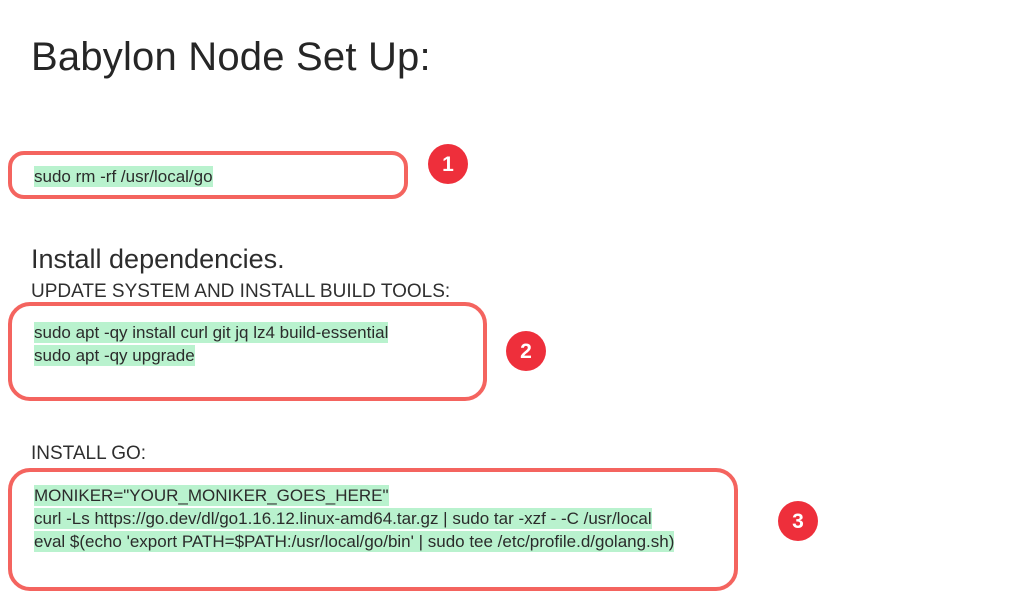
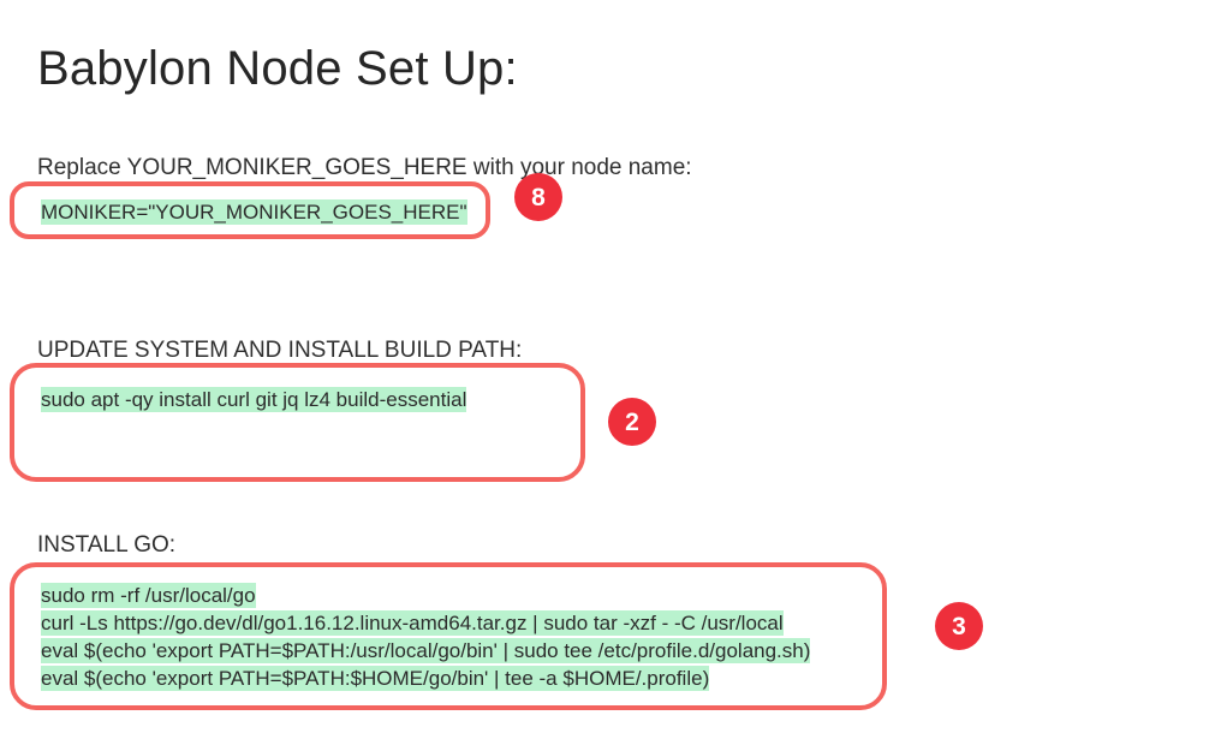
  Babylon Node Set Up:
+ Replace YOUR_MONIKER_GOES_HERE with your node name:
- sudo rm -rf /usr/local/go
+ MONIKER="YOUR_MONIKER_GOES_HERE"
- 1
+ 8
- Install dependencies.
- UPDATE SYSTEM AND INSTALL BUILD TOOLS:
+ UPDATE SYSTEM AND INSTALL BUILD PATH:
  sudo apt -qy install curl git jq lz4 build-essential
- sudo apt -qy upgrade
  2
  INSTALL GO:
- MONIKER="YOUR_MONIKER_GOES_HERE"
+ sudo rm -rf /usr/local/go
  curl -Ls https://go.dev/dl/go1.16.12.linux-amd64.tar.gz | sudo tar -xzf - -C /usr/local
  eval $(echo 'export PATH=$PATH:/usr/local/go/bin' | sudo tee /etc/profile.d/golang.sh)
+ eval $(echo 'export PATH=$PATH:$HOME/go/bin' | tee -a $HOME/.profile)
  3
